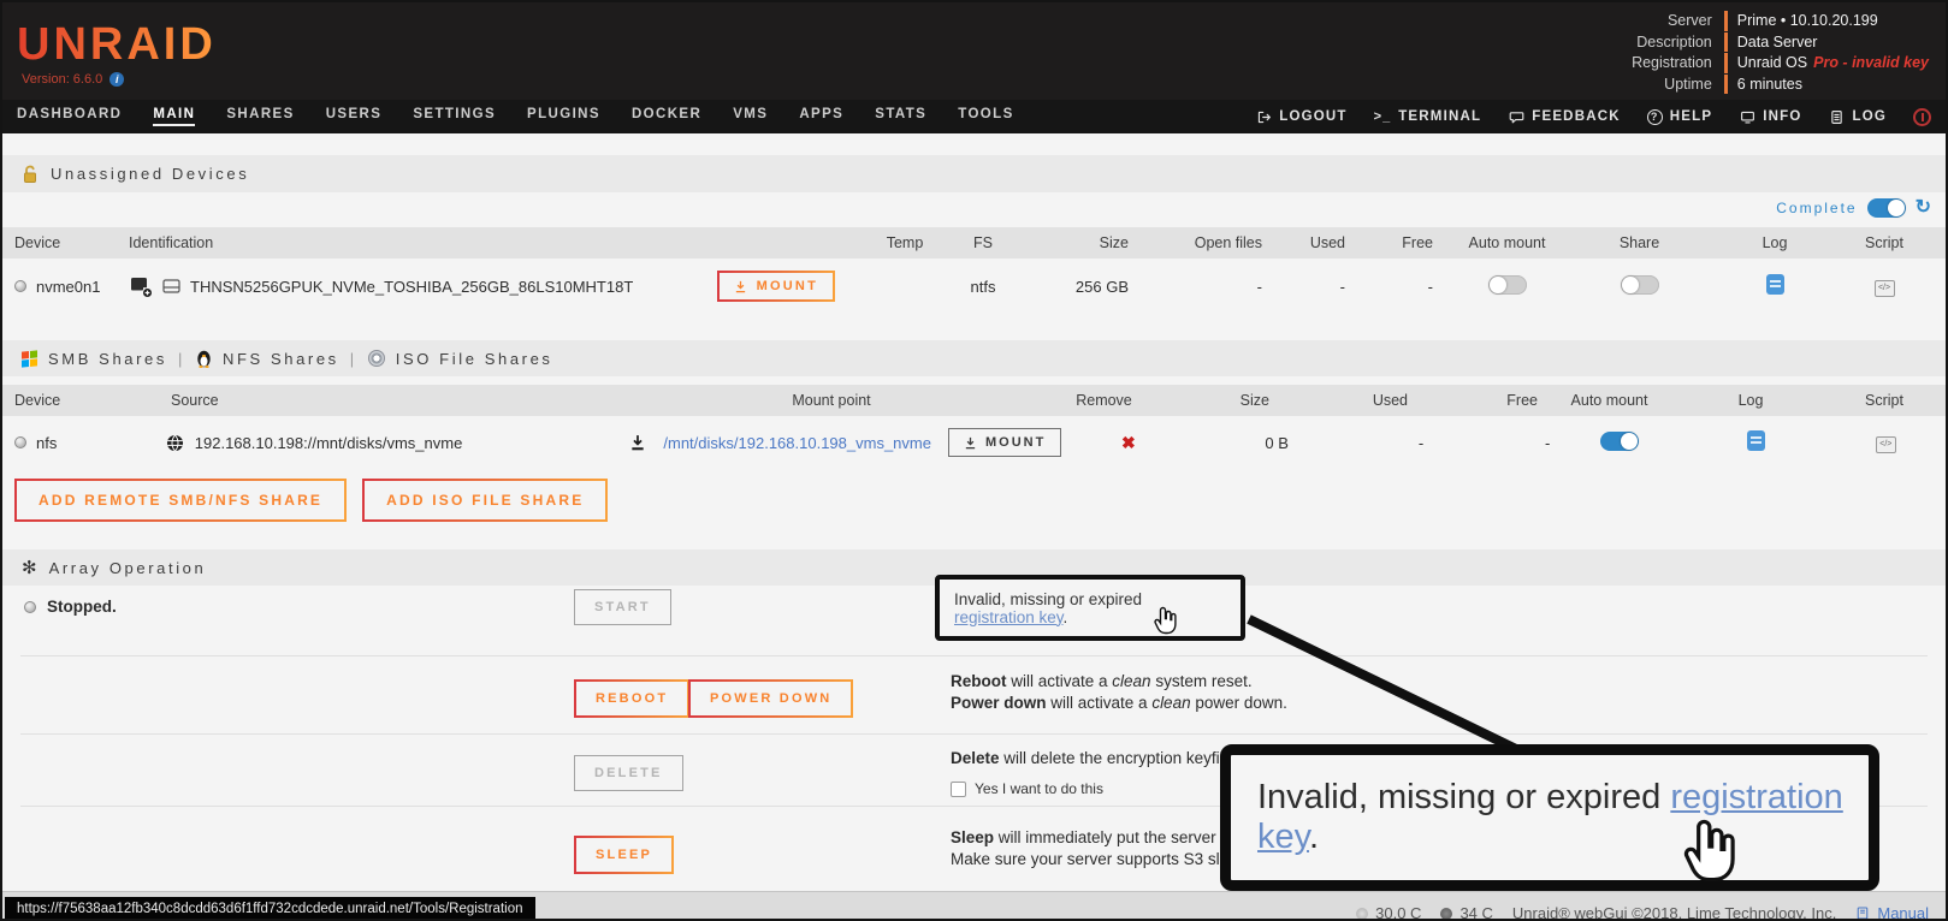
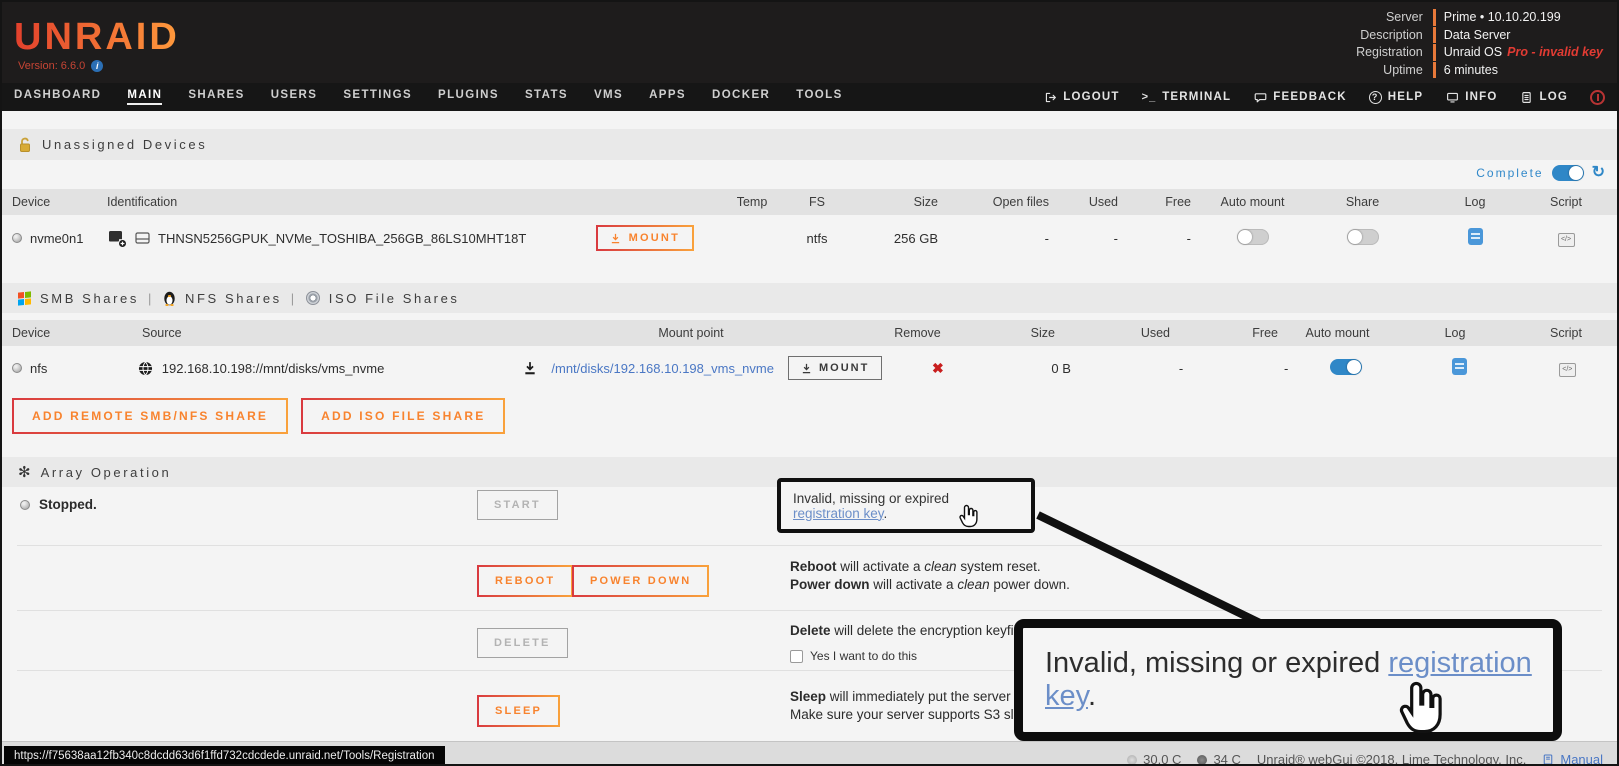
  UNRAID
  Version: 6.6.0
  i
  Server
  Prime • 10.10.20.199
  Description
  Data Server
  Registration
  Unraid OS Pro - invalid key
  Uptime
  6 minutes
  DASHBOARD
  MAIN
  SHARES
  USERS
  SETTINGS
  PLUGINS
- DOCKER
+ STATS
  VMS
  APPS
- STATS
+ DOCKER
  TOOLS
  LOGOUT
  >_
  TERMINAL
  FEEDBACK
  ?
  HELP
  INFO
  LOG
  Unassigned Devices
  Complete
  ↻
  Device
  Identification
  Temp
  FS
  Size
  Open files
  Used
  Free
  Auto mount
  Share
  Log
  Script
  nvme0n1
  THNSN5256GPUK_NVMe_TOSHIBA_256GB_86LS10MHT18T
  MOUNT
  ntfs
  256 GB
  -
  -
  -
  SMB Shares
  |
  NFS Shares
  |
  ISO File Shares
  Device
  Source
  Mount point
  Remove
  Size
  Used
  Free
  Auto mount
  Log
  Script
  nfs
  192.168.10.198://mnt/disks/vms_nvme
  /mnt/disks/192.168.10.198_vms_nvme
  MOUNT
  ✖
  0 B
  -
  -
  ADD REMOTE SMB/NFS SHARE
  ADD ISO FILE SHARE
  ✻
  Array Operation
  Stopped.
  START
  Invalid, missing or expired registration key.
  REBOOT
  POWER DOWN
  Reboot will activate a clean system reset.
  Power down will activate a clean power down.
  DELETE
  Delete will delete the encryption keyfi
  Yes I want to do this
  SLEEP
  Sleep will immediately put the server
  Make sure your server supports S3 sl
  30.0 C
  34 C
  Unraid® webGui ©2018, Lime Technology, Inc.
  Manual
  Invalid, missing or expired registration key.
  https://f75638aa12fb340c8dcdd63d6f1ffd732cdcdede.unraid.net/Tools/Registration
